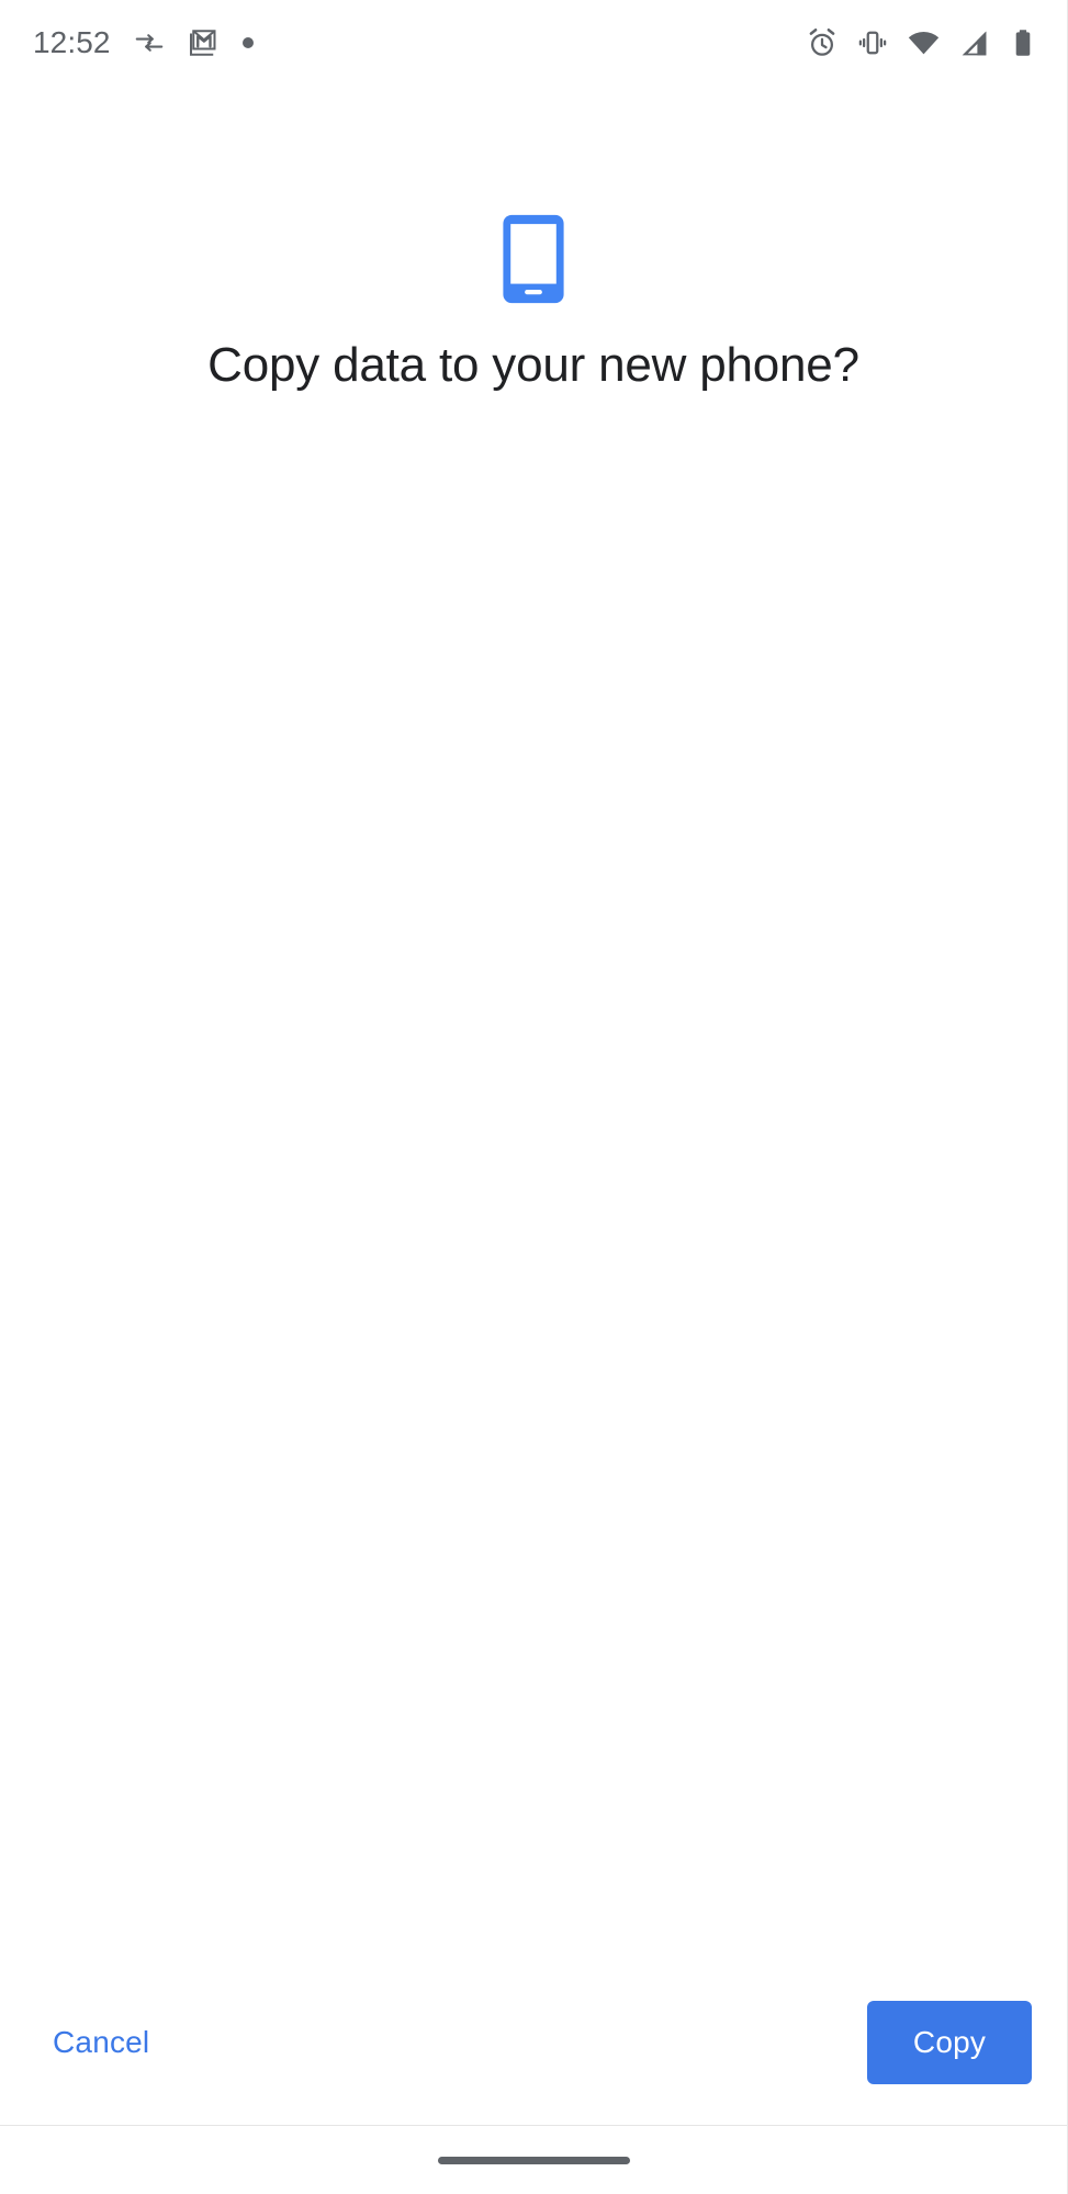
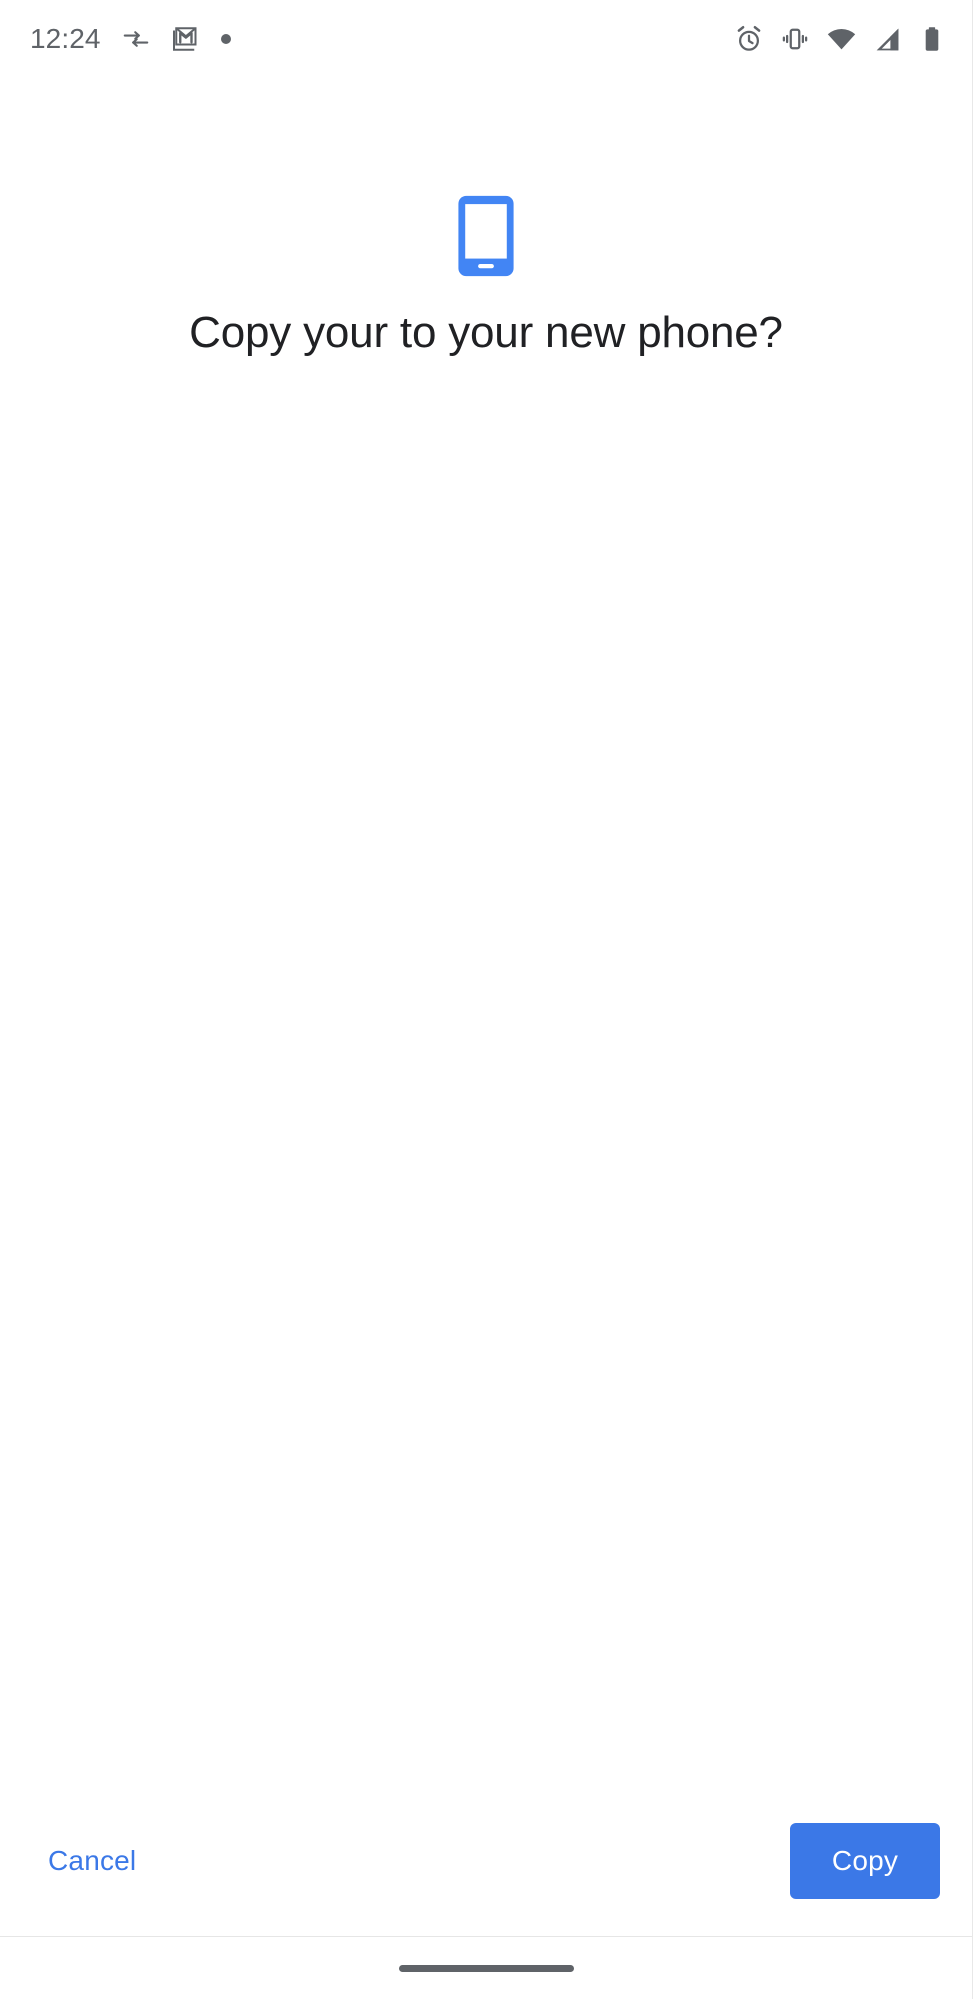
- 12:52
+ 12:24
- Copy data to your new phone?
+ Copy your to your new phone?
  Cancel
  Copy
